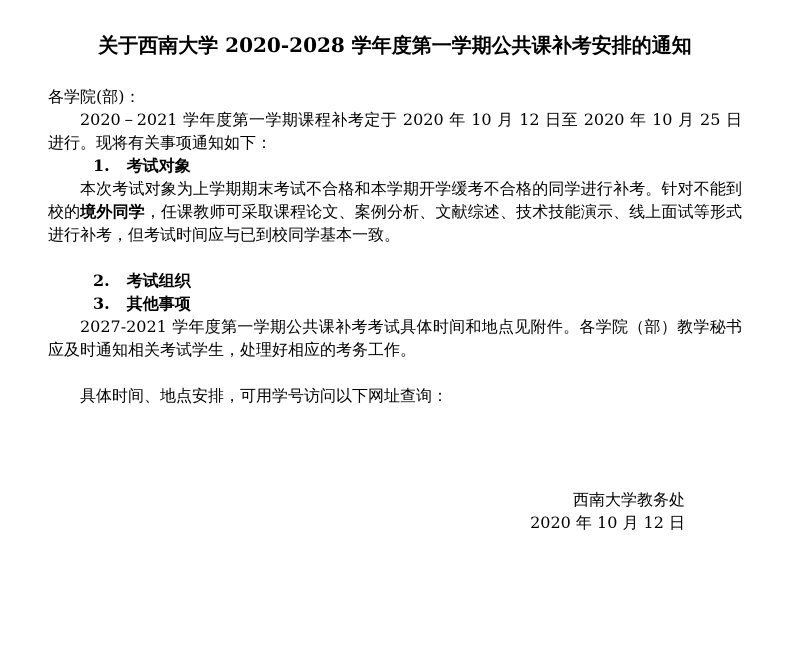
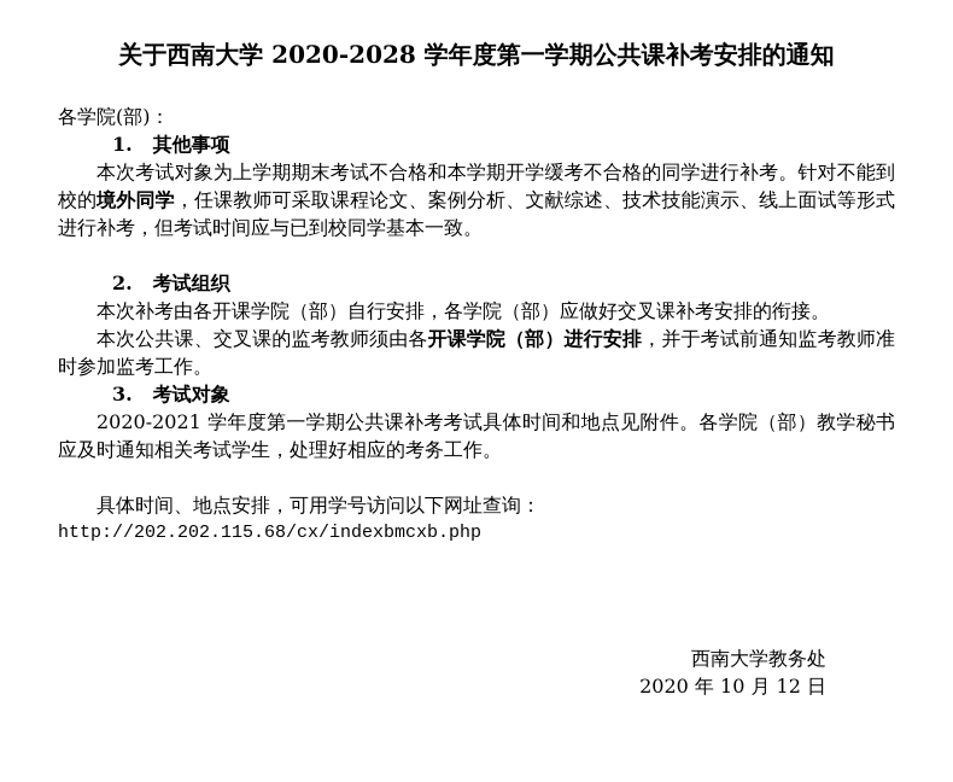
  关于西南大学 2020-2028 学年度第一学期公共课补考安排的通知
  各学院(部)：
- 2020－2021 学年度第一学期课程补考定于 2020 年 10 月 12 日至 2020 年 10 月 25 日进行。现将有关事项通知如下：
- 1. 考试对象
+ 1. 其他事项
  本次考试对象为上学期期末考试不合格和本学期开学缓考不合格的同学进行补考。针对不能到校的境外同学，任课教师可采取课程论文、案例分析、文献综述、技术技能演示、线上面试等形式进行补考，但考试时间应与已到校同学基本一致。
  2. 考试组织
+ 本次补考由各开课学院（部）自行安排，各学院（部）应做好交叉课补考安排的衔接。
+ 本次公共课、交叉课的监考教师须由各开课学院（部）进行安排，并于考试前通知监考教师准时参加监考工作。
- 3. 其他事项
+ 3. 考试对象
- 2027-2021 学年度第一学期公共课补考考试具体时间和地点见附件。各学院（部）教学秘书应及时通知相关考试学生，处理好相应的考务工作。
+ 2020-2021 学年度第一学期公共课补考考试具体时间和地点见附件。各学院（部）教学秘书应及时通知相关考试学生，处理好相应的考务工作。
  具体时间、地点安排，可用学号访问以下网址查询：
+ http://202.202.115.68/cx/indexbmcxb.php
  西南大学教务处
  2020 年 10 月 12 日
